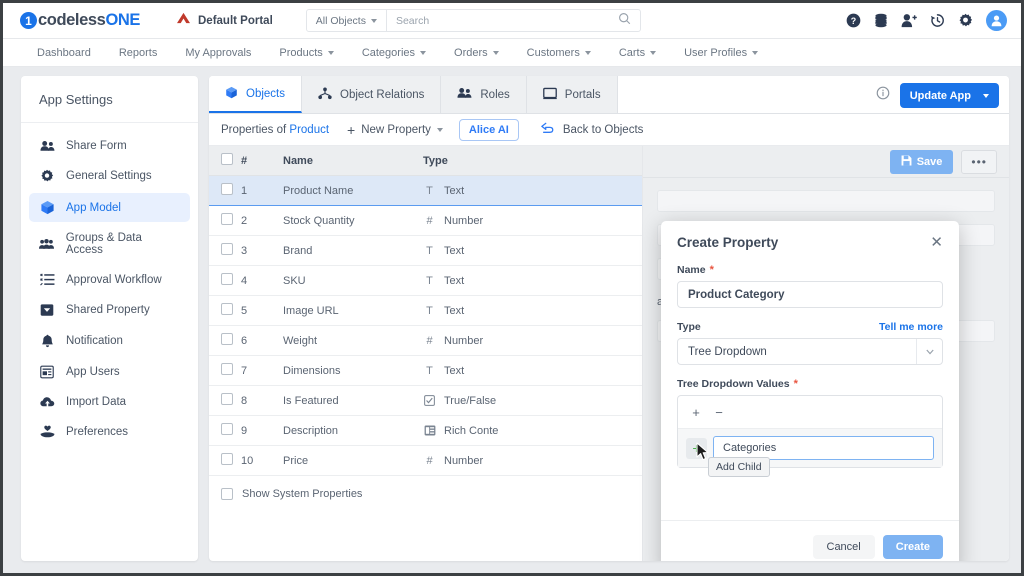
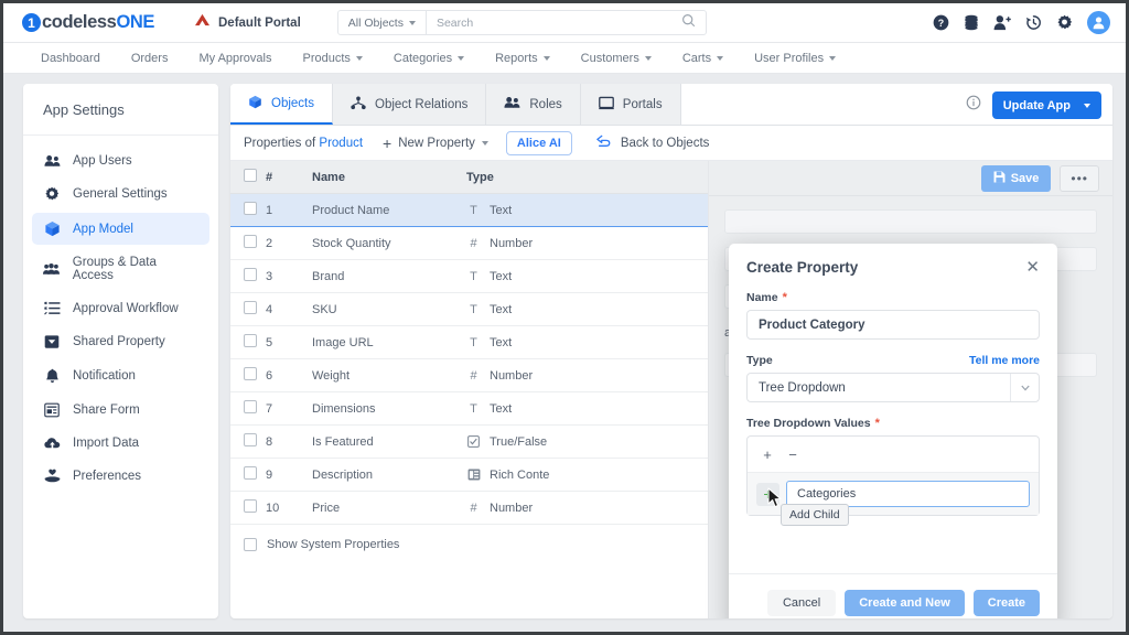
  1
  codelessONE
  Default Portal
  All Objects
  Search
  ?
  Dashboard
- Reports
+ Orders
  My Approvals
  Products
  Categories
- Orders
+ Reports
  Customers
  Carts
  User Profiles
  App Settings
- Share Form
+ App Users
  General Settings
  App Model
  Groups & Data Access
  Approval Workflow
  Shared Property
  Notification
- App Users
+ Share Form
  Import Data
  Preferences
  Objects
  Object Relations
  Roles
  Portals
  Update App
  Properties of Product
  +
  New Property
  Alice AI
  Back to Objects
  	#	Name	Type
  	1	Product Name	T Text
  	2	Stock Quantity	# Number
  	3	Brand	T Text
  	4	SKU	T Text
  	5	Image URL	T Text
  	6	Weight	# Number
  	7	Dimensions	T Text
  	8	Is Featured	True/False
  	9	Description	Rich Conte
  	10	Price	# Number
  Show System Properties
  Save
  •••
  Create Property
  ✕
  Name
  *
  Product Category
  Type
  Tell me more
  Tree Dropdown
  Tree Dropdown Values
  *
  +
  −
  Categories
  Add Child
  Cancel
+ Create and New
  Create
